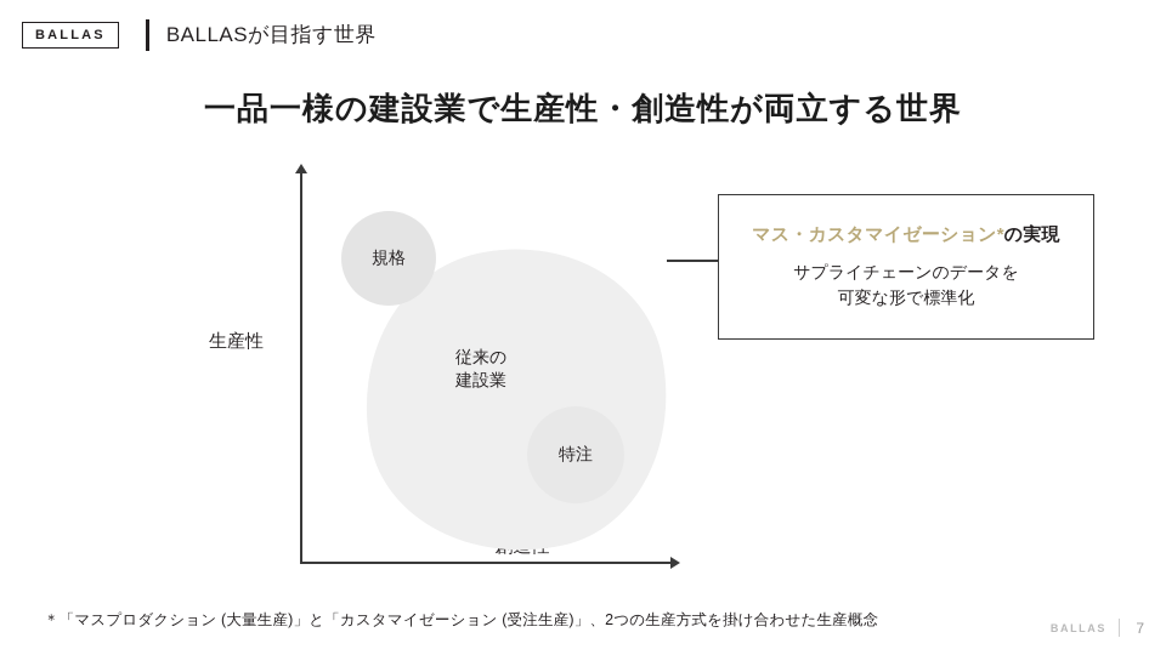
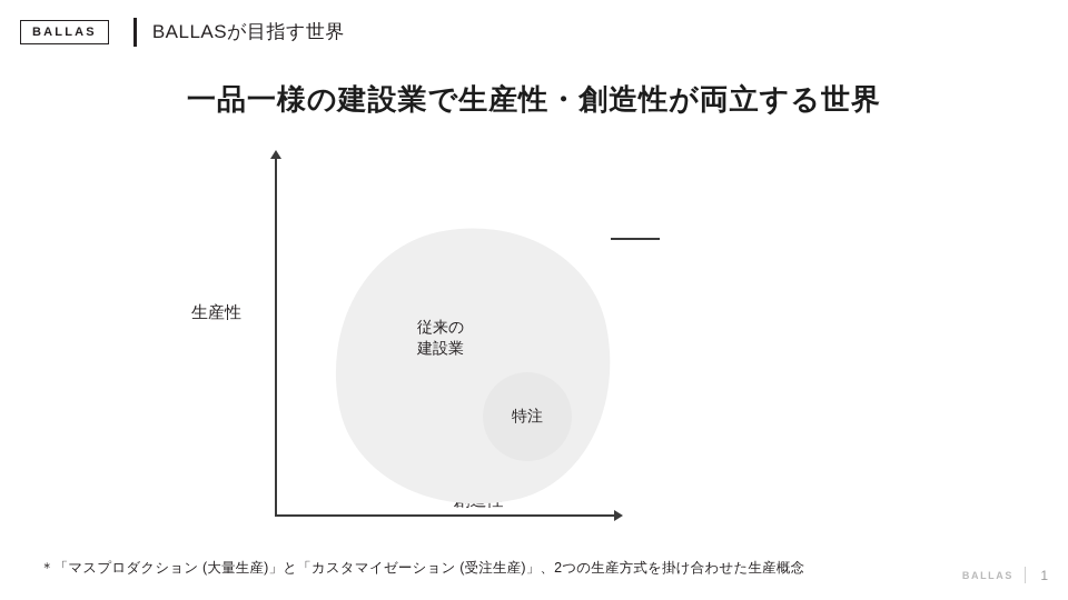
  BALLAS
  BALLASが目指す世界
  一品一様の建設業で生産性・創造性が両立する世界
  生産性
  従来の
  建設業
- 規格
  特注
- マス・カスタマイゼーション*の実現
- サプライチェーンのデータを
- 可変な形で標準化
  ＊「マスプロダクション (大量生産)」と「カスタマイゼーション (受注生産)」、2つの生産方式を掛け合わせた生産概念
  BALLAS
- 7
+ 1
